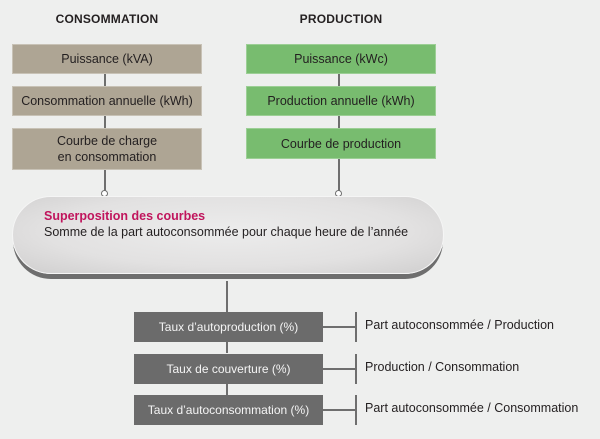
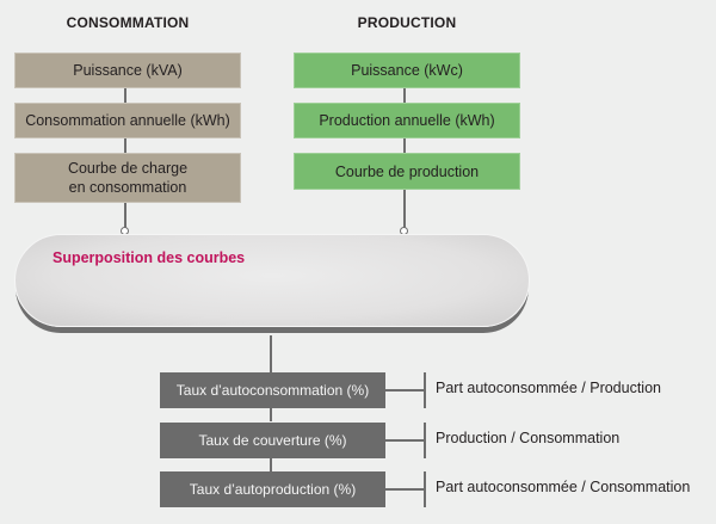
  CONSOMMATION
  PRODUCTION
  Puissance (kVA)
  Consommation annuelle (kWh)
  Courbe de charge
  en consommation
  Puissance (kWc)
  Production annuelle (kWh)
  Courbe de production
  Superposition des courbes
- Somme de la part autoconsommée pour chaque heure de l’année
- Taux d’autoproduction (%)
+ Taux d’autoconsommation (%)
  Taux de couverture (%)
- Taux d’autoconsommation (%)
+ Taux d’autoproduction (%)
  Part autoconsommée / Production
  Production / Consommation
  Part autoconsommée / Consommation
